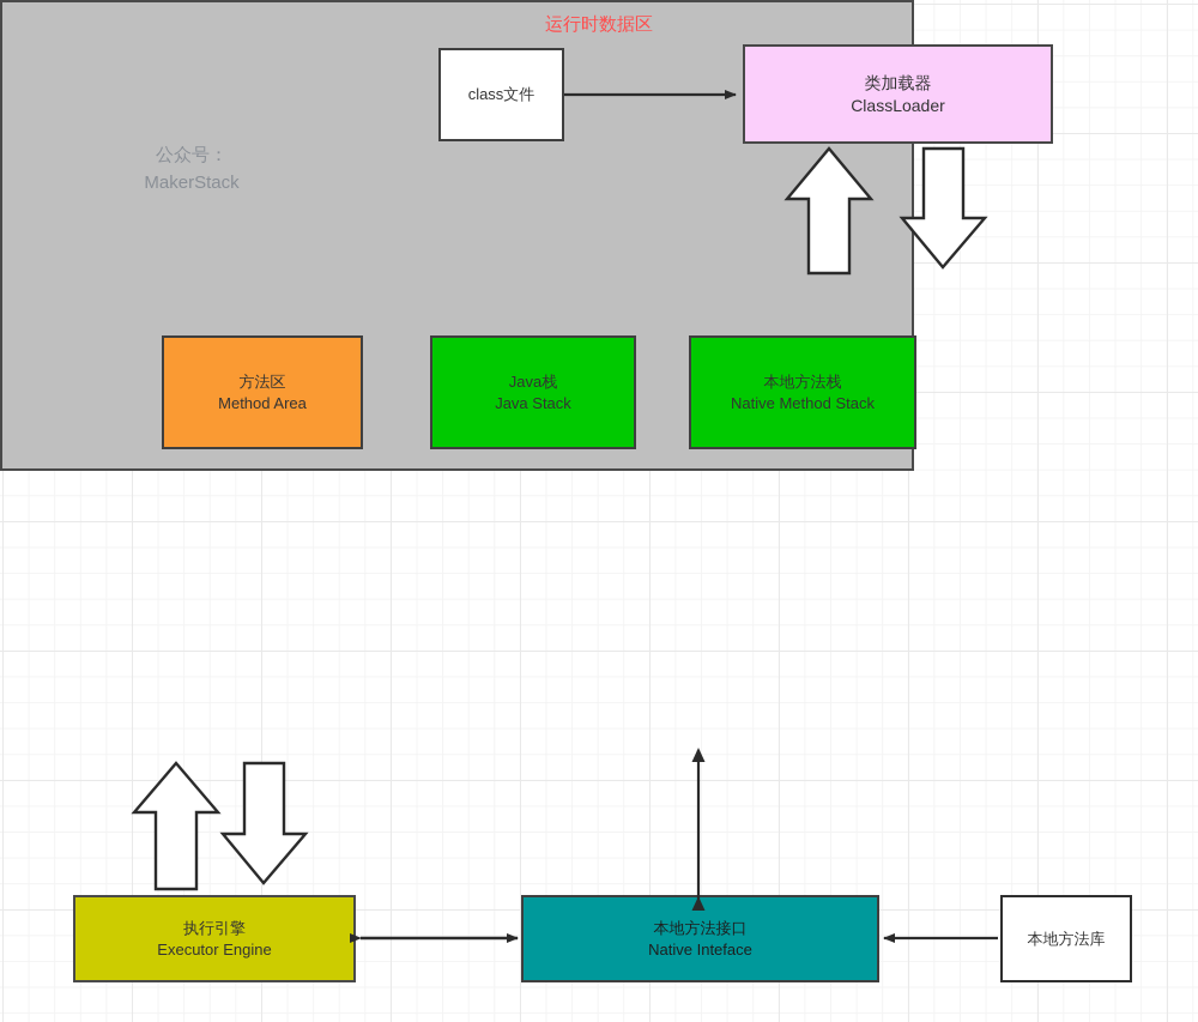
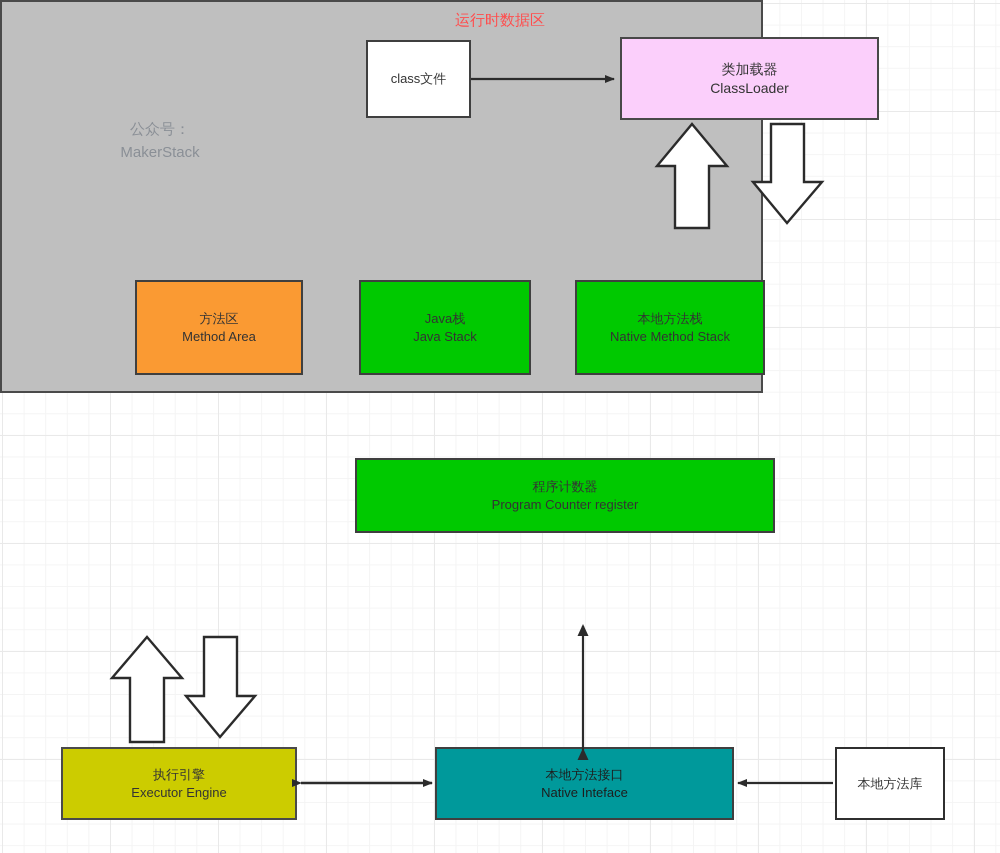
  公众号：
  MakerStack
  class文件
  类加载器
  ClassLoader
  运行时数据区
  方法区
  Method Area
  Java栈
  Java Stack
  本地方法栈
  Native Method Stack
+ 程序计数器
+ Program Counter register
  执行引擎
  Executor Engine
  本地方法接口
  Native Inteface
  本地方法库
